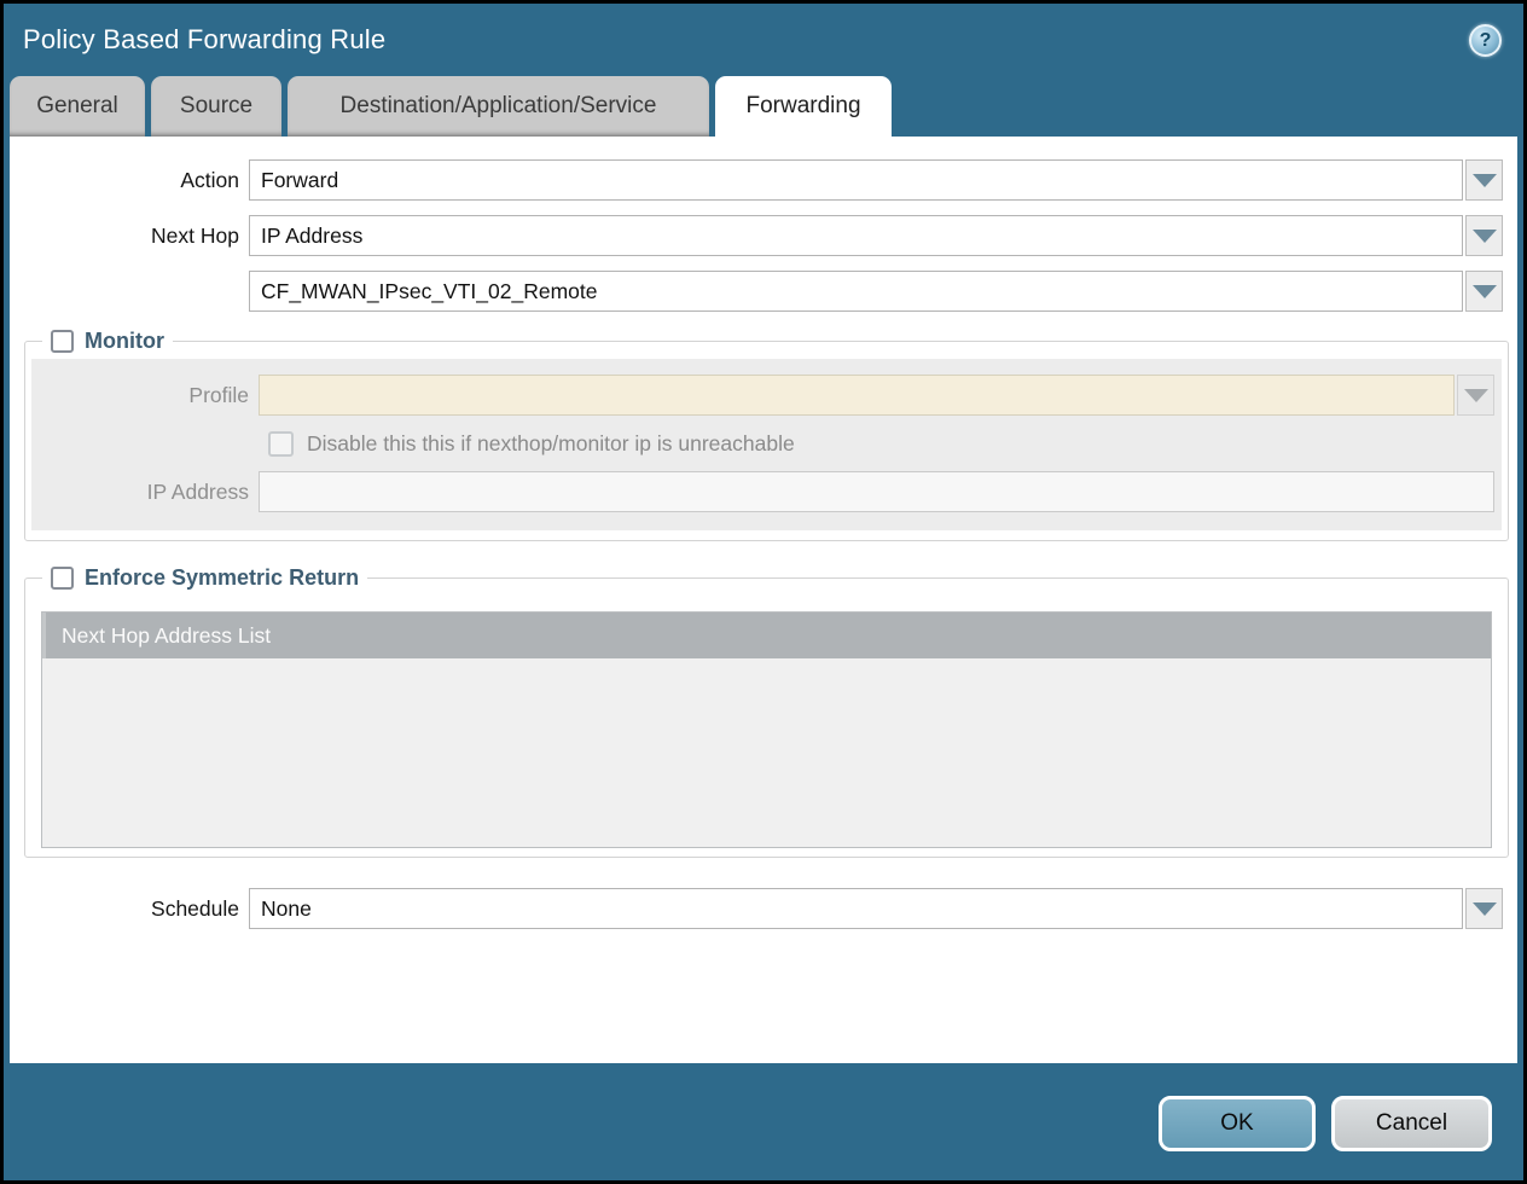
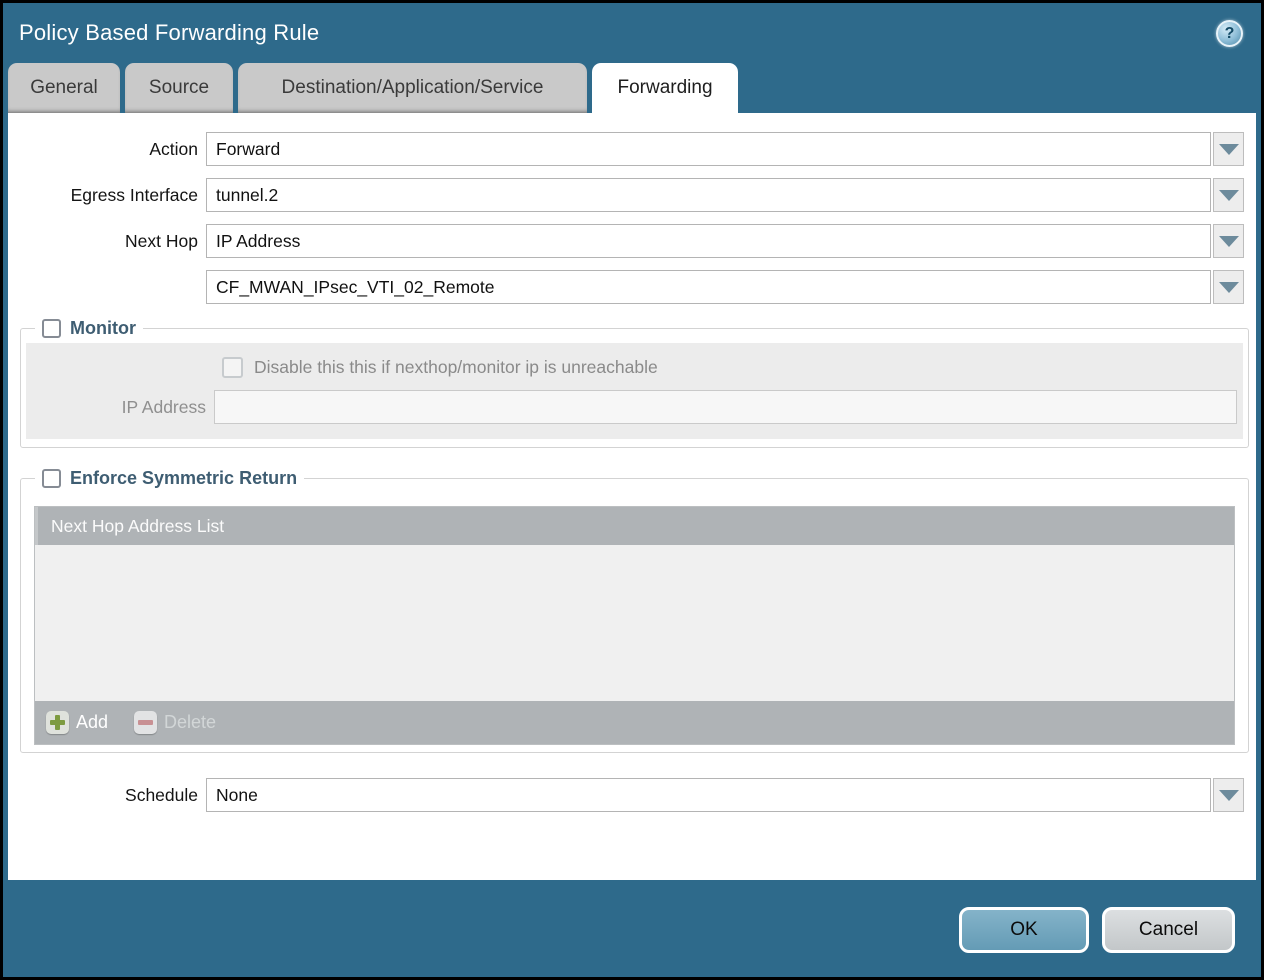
  Policy Based Forwarding Rule
  ?
  General
  Source
  Destination/Application/Service
  Forwarding
  Action
  Forward
+ Egress Interface
+ tunnel.2
  Next Hop
  IP Address
  CF_MWAN_IPsec_VTI_02_Remote
  Monitor
- Profile
  Disable this this if nexthop/monitor ip is unreachable
  IP Address
  Enforce Symmetric Return
  Next Hop Address List
+ Add
+ Delete
  Schedule
  None
  OK
  Cancel
